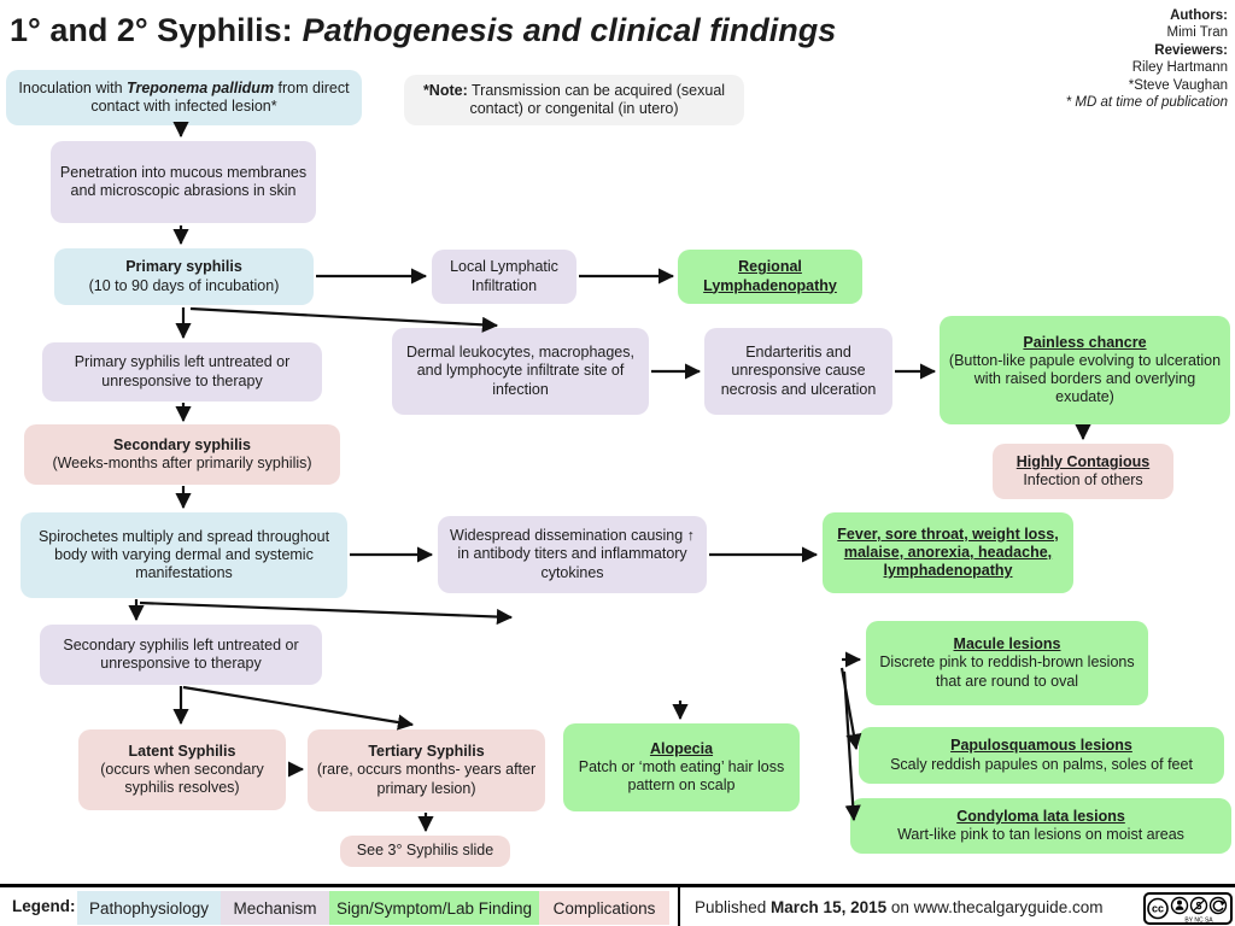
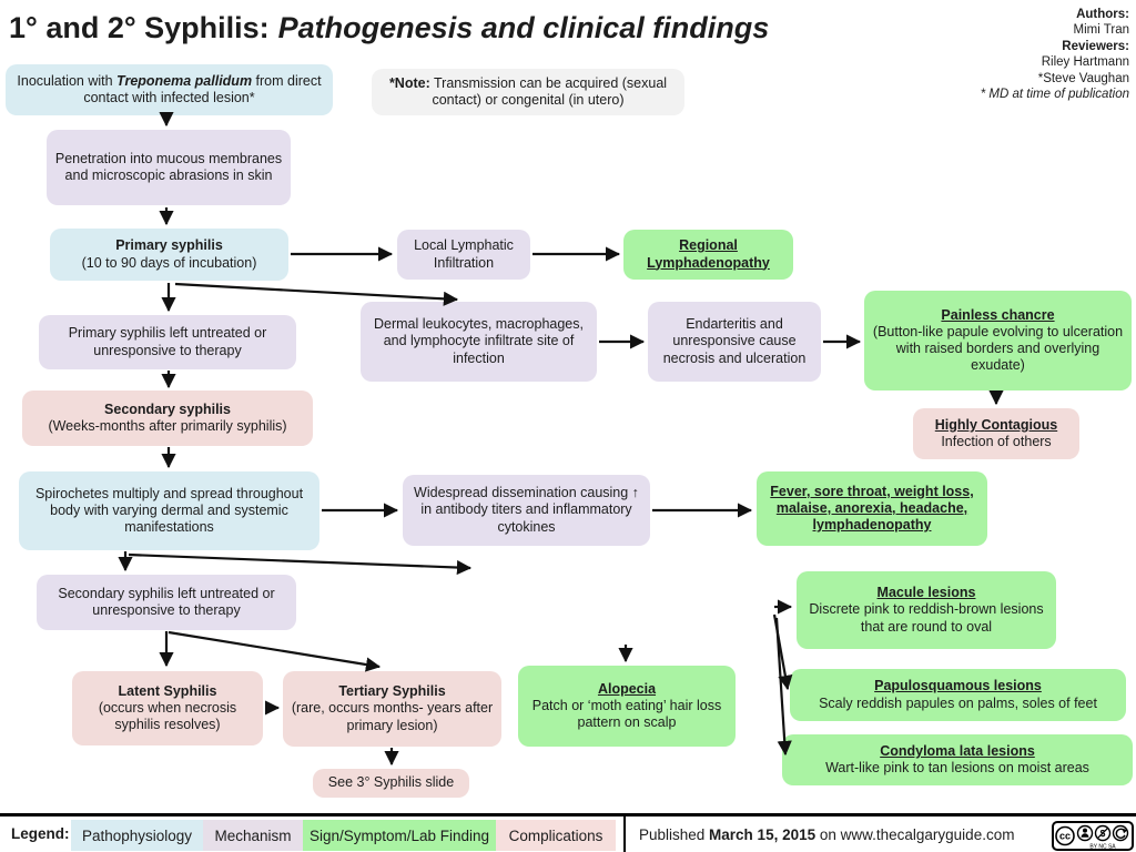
  1° and 2° Syphilis: Pathogenesis and clinical findings
  Authors:
  Mimi Tran
  Reviewers:
  Riley Hartmann
  *Steve Vaughan
  * MD at time of publication
  Inoculation with Treponema pallidum from direct contact with infected lesion*
  *Note: Transmission can be acquired (sexual contact) or congenital (in utero)
  Penetration into mucous membranes and microscopic abrasions in skin
  Primary syphilis
  (10 to 90 days of incubation)
  Local Lymphatic Infiltration
  Regional Lymphadenopathy
  Primary syphilis left untreated or unresponsive to therapy
  Dermal leukocytes, macrophages, and lymphocyte infiltrate site of infection
  Endarteritis and unresponsive cause necrosis and ulceration
  Painless chancre
  (Button-like papule evolving to ulceration with raised borders and overlying exudate)
  Highly Contagious
  Infection of others
  Secondary syphilis
  (Weeks-months after primarily syphilis)
  Spirochetes multiply and spread throughout body with varying dermal and systemic manifestations
  Widespread dissemination causing ↑ in antibody titers and inflammatory cytokines
  Fever, sore throat, weight loss, malaise, anorexia, headache, lymphadenopathy
  Secondary syphilis left untreated or unresponsive to therapy
  Macule lesions
  Discrete pink to reddish-brown lesions that are round to oval
  Latent Syphilis
- (occurs when secondary syphilis resolves)
+ (occurs when necrosis syphilis resolves)
  Tertiary Syphilis
  (rare, occurs months- years after primary lesion)
  Alopecia
  Patch or ‘moth eating’ hair loss pattern on scalp
  Papulosquamous lesions
  Scaly reddish papules on palms, soles of feet
  Condyloma lata lesions
  Wart-like pink to tan lesions on moist areas
  See 3° Syphilis slide
  Legend:
  Pathophysiology
  Mechanism
  Sign/Symptom/Lab Finding
  Complications
  Published March 15, 2015 on www.thecalgaryguide.com
  cc
